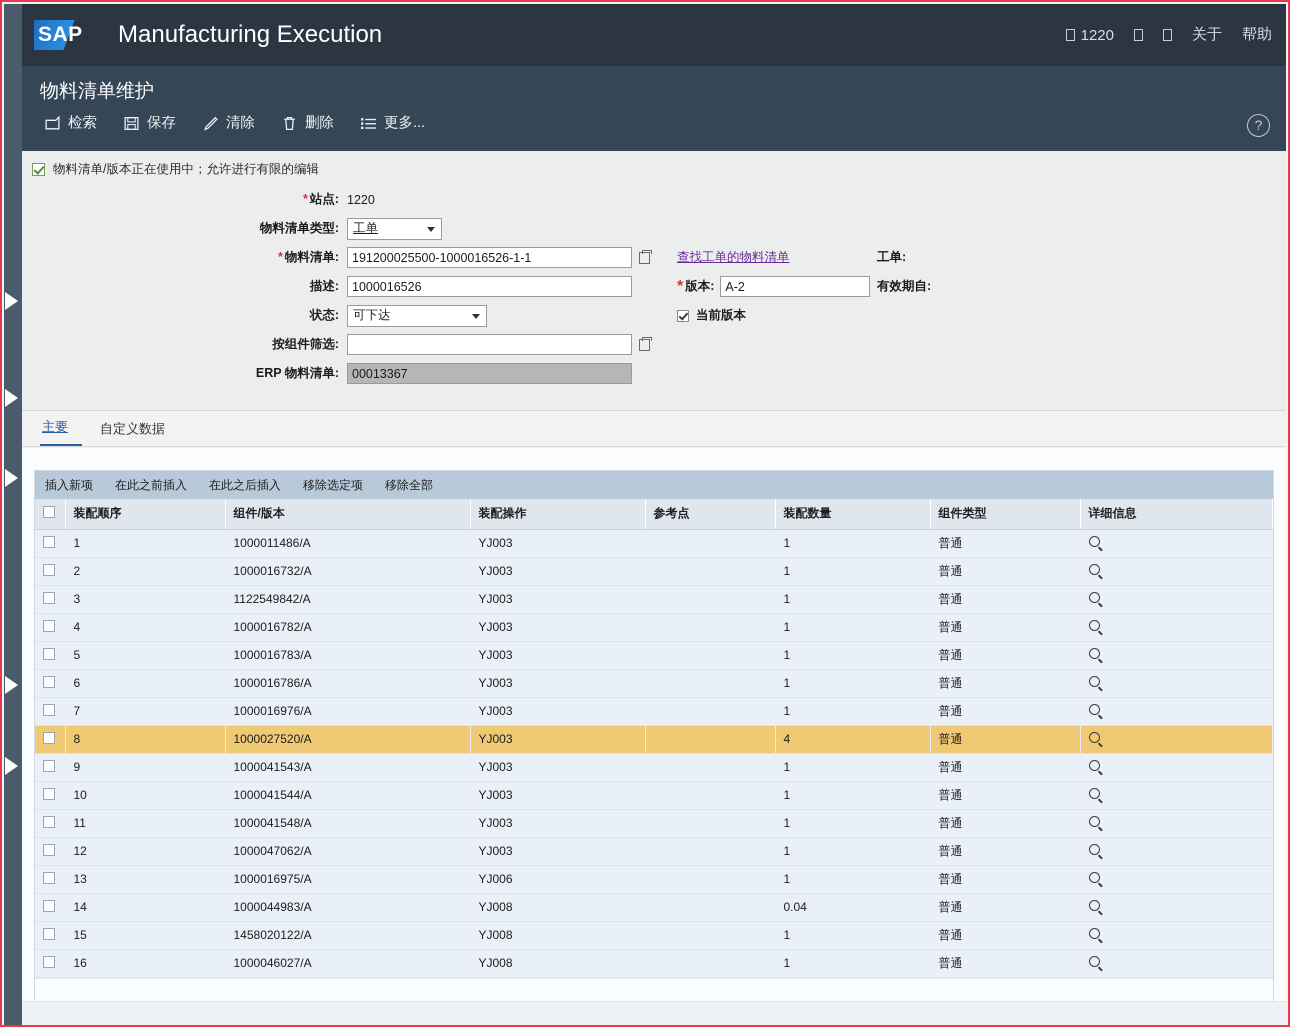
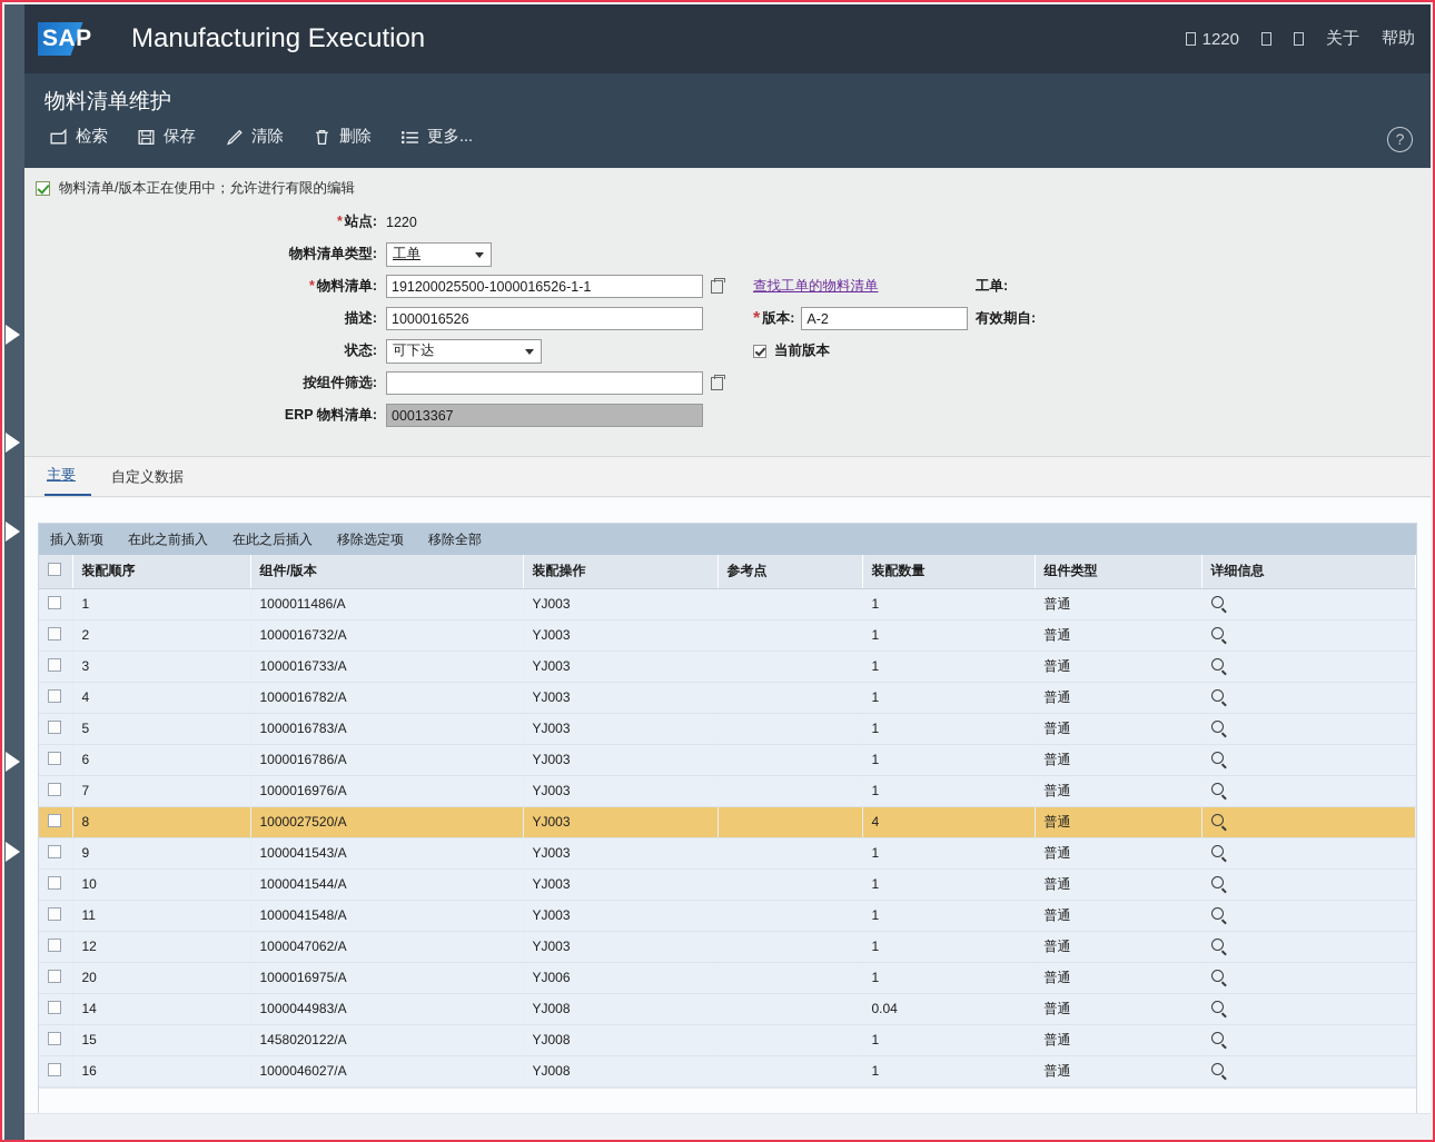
  SAP
  Manufacturing Execution
  1220
  关于
  帮助
  物料清单维护
  检索
  保存
  清除
  删除
  更多...
  ?
  物料清单/版本正在使用中；允许进行有限的编辑
  * 站点:
  1220
  物料清单类型:
  工单
  * 物料清单:
  191200025500-1000016526-1-1
  描述:
  1000016526
  状态:
  可下达
  按组件筛选:
  ERP 物料清单:
  00013367
  查找工单的物料清单
  *
  版本:
  A-2
  当前版本
  工单:
  有效期自:
  主要
  自定义数据
  插入新项
  在此之前插入
  在此之后插入
  移除选定项
  移除全部
  	装配顺序	组件/版本	装配操作	参考点	装配数量	组件类型	详细信息
  	1	1000011486/A	YJ003		1	普通
  	2	1000016732/A	YJ003		1	普通
- 	3	1122549842/A	YJ003		1	普通
+ 	3	1000016733/A	YJ003		1	普通
  	4	1000016782/A	YJ003		1	普通
  	5	1000016783/A	YJ003		1	普通
  	6	1000016786/A	YJ003		1	普通
  	7	1000016976/A	YJ003		1	普通
  	8	1000027520/A	YJ003		4	普通
  	9	1000041543/A	YJ003		1	普通
  	10	1000041544/A	YJ003		1	普通
  	11	1000041548/A	YJ003		1	普通
  	12	1000047062/A	YJ003		1	普通
- 	13	1000016975/A	YJ006		1	普通
+ 	20	1000016975/A	YJ006		1	普通
  	14	1000044983/A	YJ008		0.04	普通
  	15	1458020122/A	YJ008		1	普通
  	16	1000046027/A	YJ008		1	普通
